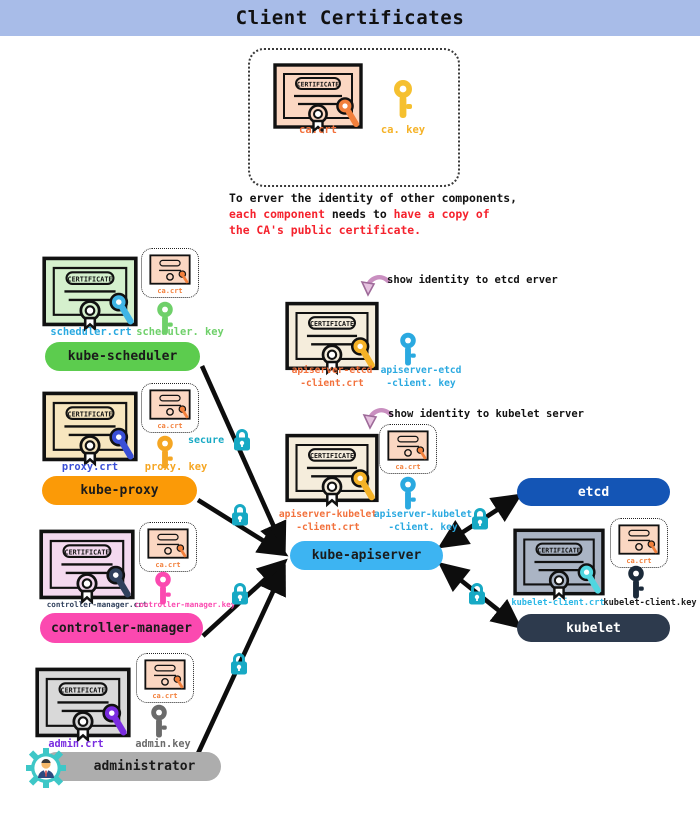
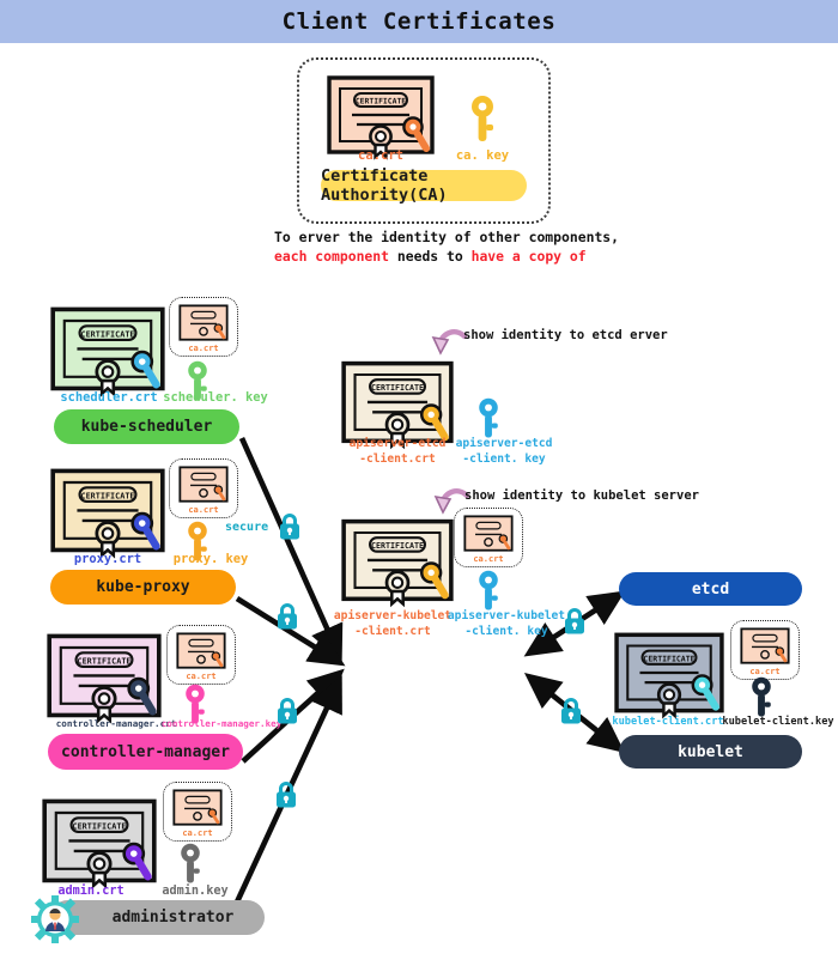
  Client Certificates
  CERTIFICATE
  ca.crt
  ca. key
+ Certificate Authority(CA)
  To erver the identity of other components,
  each component needs to have a copy of
- the CA's public certificate.
  CERTIFICATE
  ca.crt
  scheduler.crt
  scheduler. key
  kube-scheduler
  CERTIFICATE
  ca.crt
  proxy.crt
  proxy. key
  kube-proxy
  CERTIFICATE
  ca.crt
  controller-manager.crt
  controller-manager.key
  controller-manager
  CERTIFICATE
  ca.crt
  admin.crt
  admin.key
  administrator
  show identity to etcd erver
  CERTIFICATE
  apiserver-etcd
  -client.crt
  apiserver-etcd
  -client. key
  show identity to kubelet server
  CERTIFICATE
  ca.crt
  apiserver-kubelet
  -client.crt
  apiserver-kubelet
  -client. key
- kube-apiserver
  etcd
  kubelet
  CERTIFICATE
  ca.crt
  kubelet-client.crt
  kubelet-client.key
  secure
